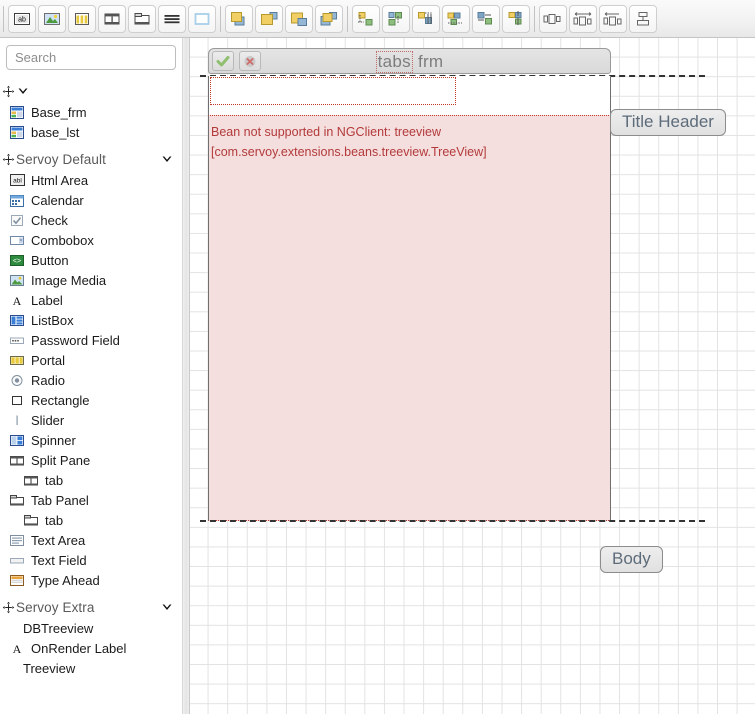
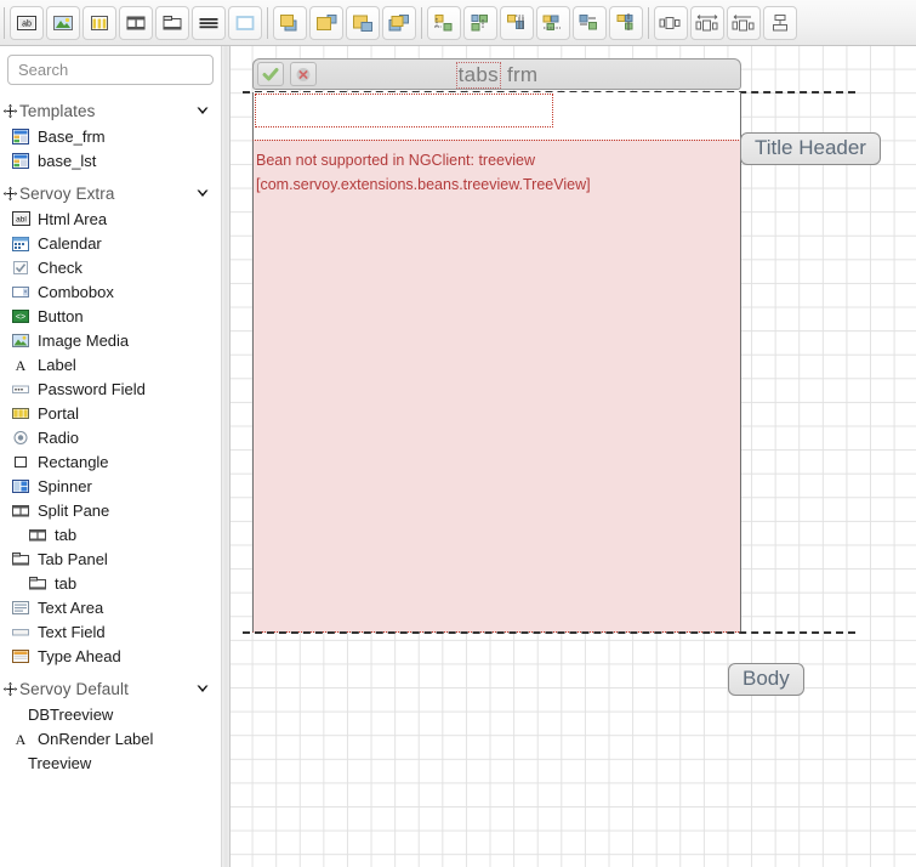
  Search
+ Templates
  Base_frm
  base_lst
- Servoy Default
+ Servoy Extra
  Html Area
  Calendar
  Check
  Combobox
  Button
  Image Media
  A
  Label
- ListBox
  Password Field
  Portal
  Radio
  Rectangle
- Slider
  Spinner
  Split Pane
  tab
  Tab Panel
  tab
  Text Area
  Text Field
  Type Ahead
- Servoy Extra
+ Servoy Default
  DBTreeview
  A
  OnRender Label
  Treeview
  tabs frm
  Bean not supported in NGClient: treeview [com.servoy.extensions.beans.treeview.TreeView]
  Title Header
  Body
